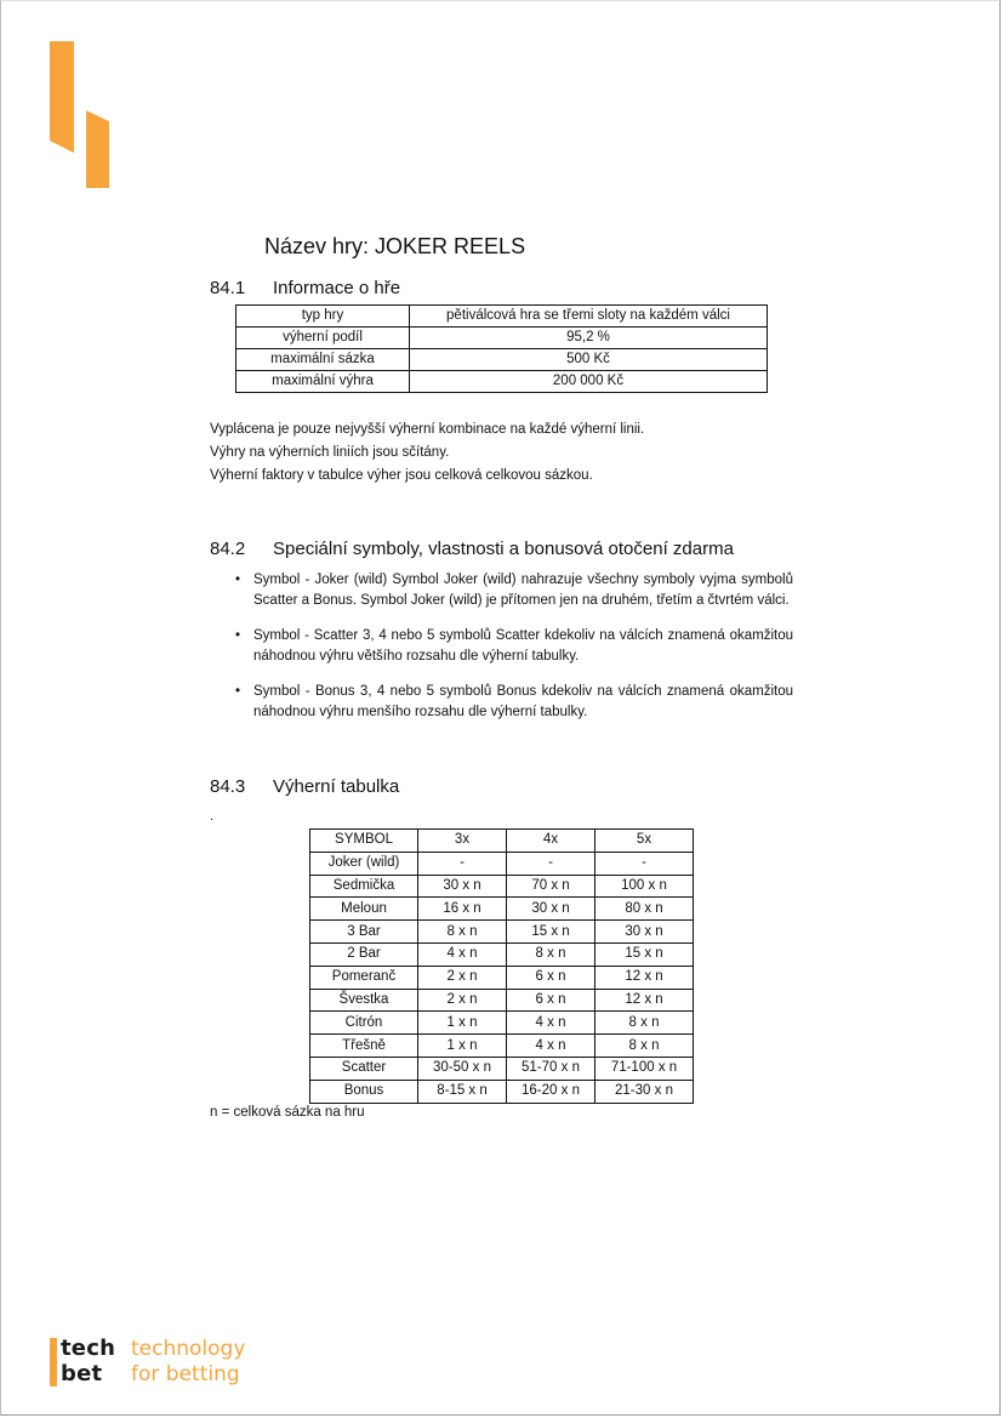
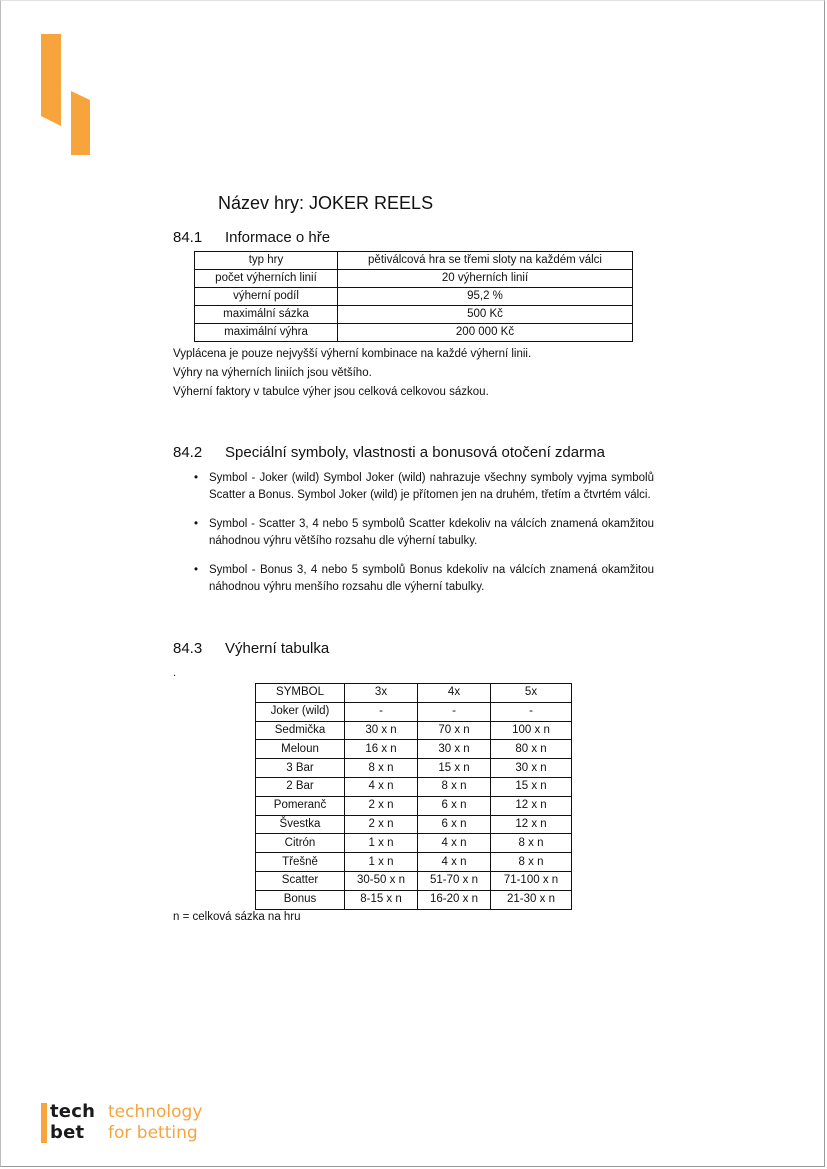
  Název hry: JOKER REELS
  84.1 Informace o hře
  typ hry	pětiválcová hra se třemi sloty na každém válci
+ počet výherních linií	20 výherních linií
  výherní podíl	95,2 %
  maximální sázka	500 Kč
  maximální výhra	200 000 Kč
  Vyplácena je pouze nejvyšší výherní kombinace na každé výherní linii.
- Výhry na výherních liniích jsou sčítány.
+ Výhry na výherních liniích jsou většího.
  Výherní faktory v tabulce výher jsou celková celkovou sázkou.
  84.2 Speciální symboly, vlastnosti a bonusová otočení zdarma
  Symbol - Joker (wild) Symbol Joker (wild) nahrazuje všechny symboly vyjma symbolů Scatter a Bonus. Symbol Joker (wild) je přítomen jen na druhém, třetím a čtvrtém válci.
  Symbol - Scatter 3, 4 nebo 5 symbolů Scatter kdekoliv na válcích znamená okamžitou náhodnou výhru většího rozsahu dle výherní tabulky.
  Symbol - Bonus 3, 4 nebo 5 symbolů Bonus kdekoliv na válcích znamená okamžitou náhodnou výhru menšího rozsahu dle výherní tabulky.
  84.3 Výherní tabulka
  .
  SYMBOL	3x	4x	5x
  Joker (wild)	-	-	-
  Sedmička	30 x n	70 x n	100 x n
  Meloun	16 x n	30 x n	80 x n
  3 Bar	8 x n	15 x n	30 x n
  2 Bar	4 x n	8 x n	15 x n
  Pomeranč	2 x n	6 x n	12 x n
  Švestka	2 x n	6 x n	12 x n
  Citrón	1 x n	4 x n	8 x n
  Třešně	1 x n	4 x n	8 x n
  Scatter	30-50 x n	51-70 x n	71-100 x n
  Bonus	8-15 x n	16-20 x n	21-30 x n
  n = celková sázka na hru
  tech
  bet
  technology
  for betting
